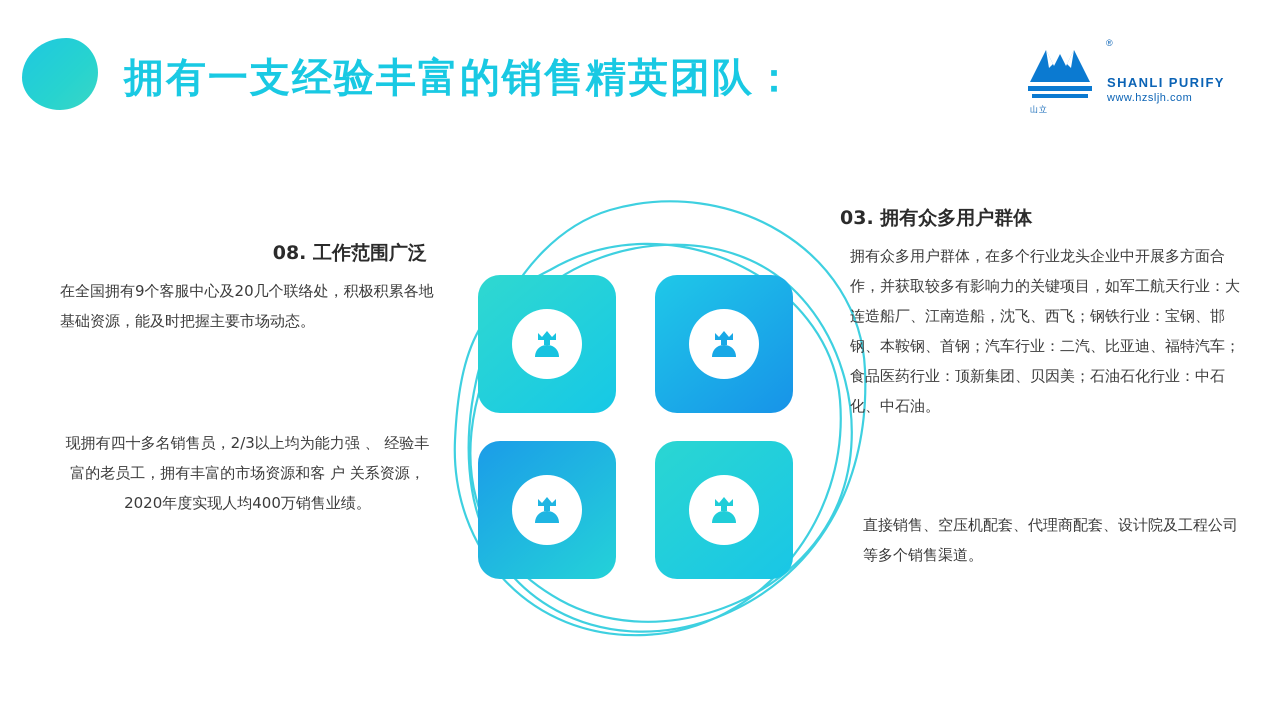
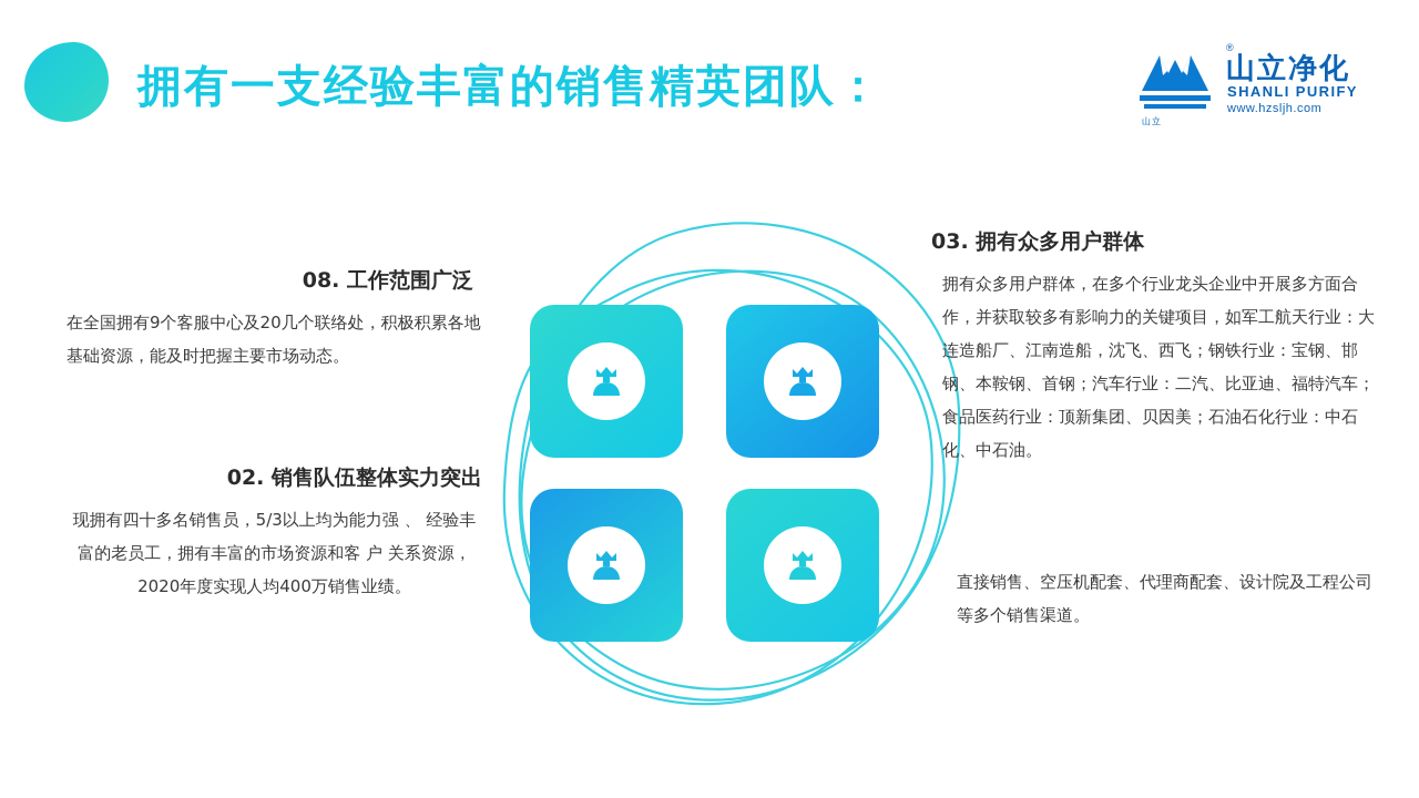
  拥有一支经验丰富的销售精英团队：
  山立
  ®
+ 山立净化
  SHANLI PURIFY
  www.hzsljh.com
  08. 工作范围广泛
  在全国拥有9个客服中心及20几个联络处，积极积累各地基础资源，能及时把握主要市场动态。
+ 02. 销售队伍整体实力突出
- 现拥有四十多名销售员，2/3以上均为能力强 、 经验丰富的老员工，拥有丰富的市场资源和客 户 关系资源，2020年度实现人均400万销售业绩。
+ 现拥有四十多名销售员，5/3以上均为能力强 、 经验丰富的老员工，拥有丰富的市场资源和客 户 关系资源，2020年度实现人均400万销售业绩。
  03. 拥有众多用户群体
  拥有众多用户群体，在多个行业龙头企业中开展多方面合作，并获取较多有影响力的关键项目，如军工航天行业：大连造船厂、江南造船，沈飞、西飞；钢铁行业：宝钢、邯钢、本鞍钢、首钢；汽车行业：二汽、比亚迪、福特汽车；食品医药行业：顶新集团、贝因美；石油石化行业：中石化、中石油。
  直接销售、空压机配套、代理商配套、设计院及工程公司等多个销售渠道。
